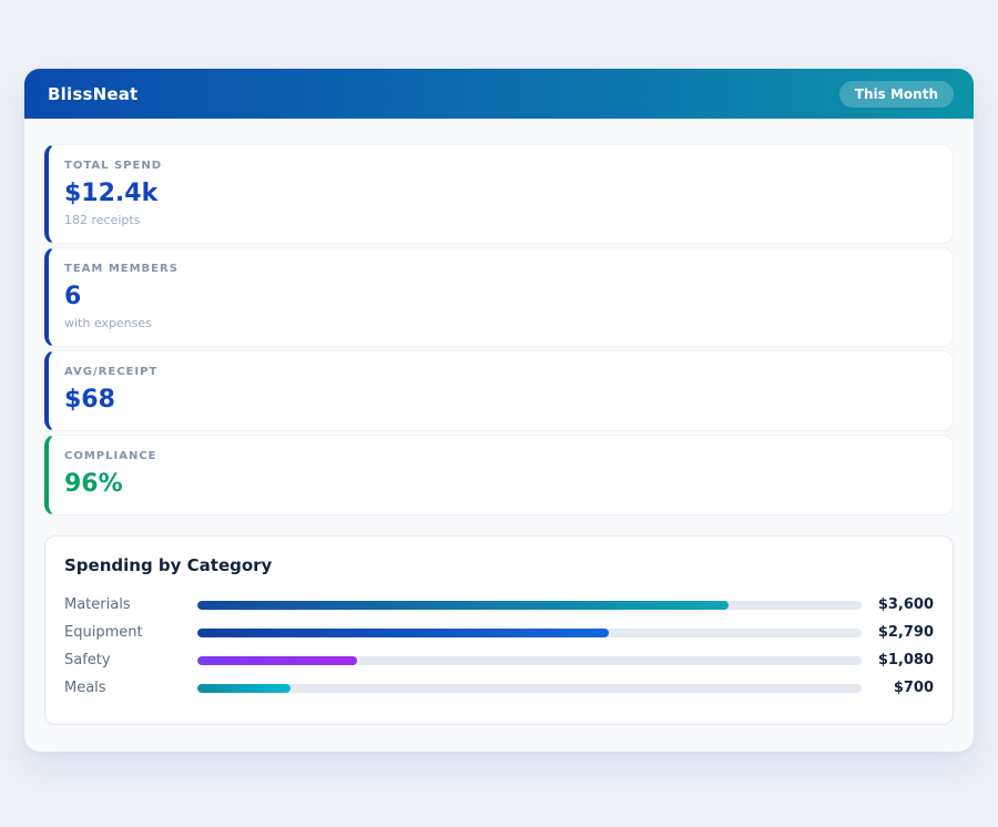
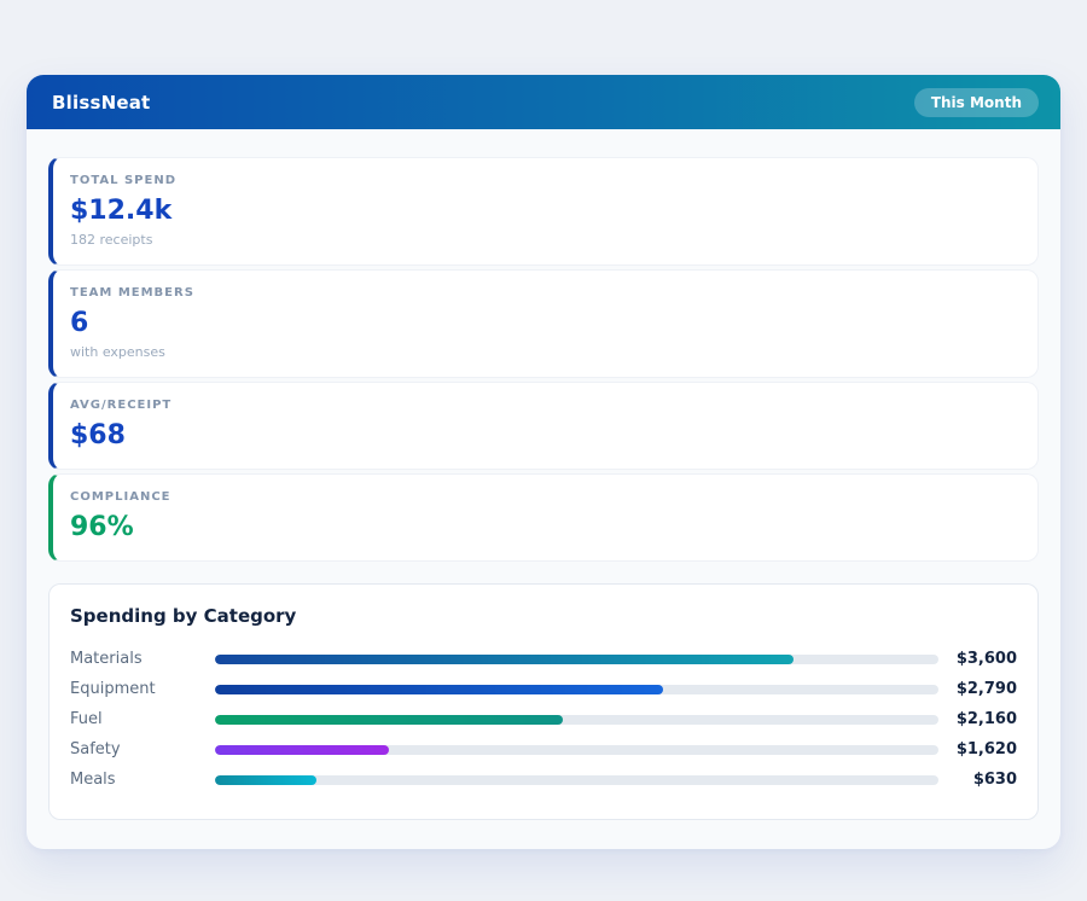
  BlissNeat
  This Month
  TOTAL SPEND
  $12.4k
  182 receipts
  TEAM MEMBERS
  6
  with expenses
  AVG/RECEIPT
  $68
  COMPLIANCE
  96%
  Spending by Category
  Materials
  $3,600
  Equipment
  $2,790
+ Fuel
+ $2,160
  Safety
- $1,080
+ $1,620
  Meals
- $700
+ $630
